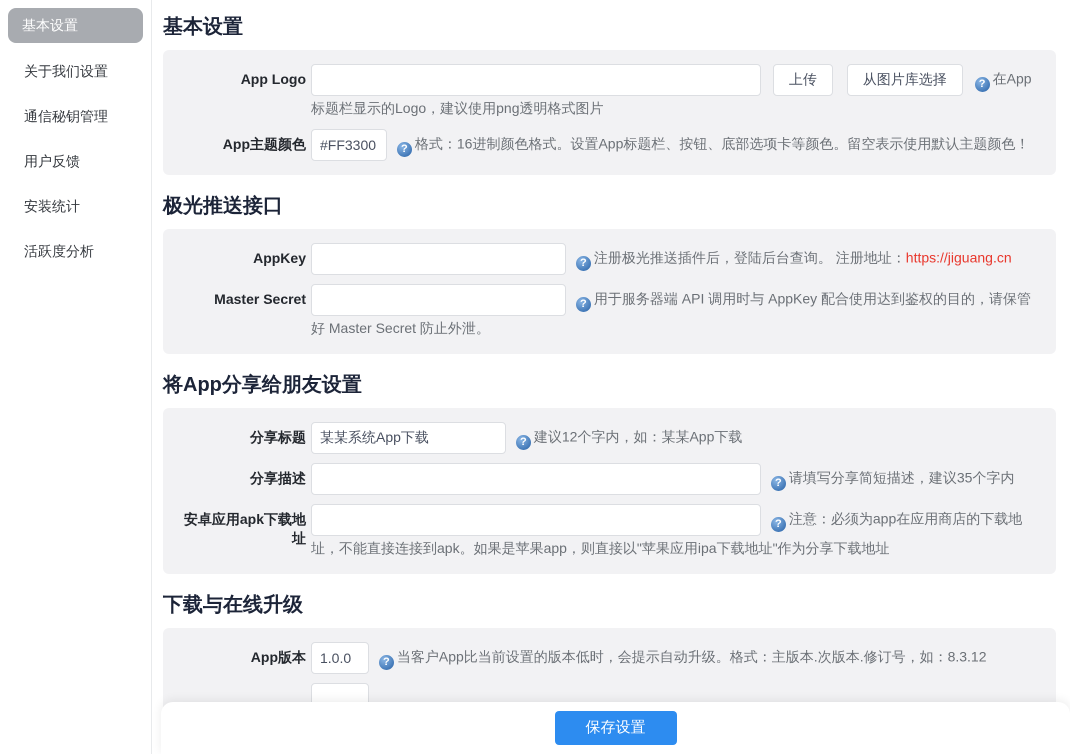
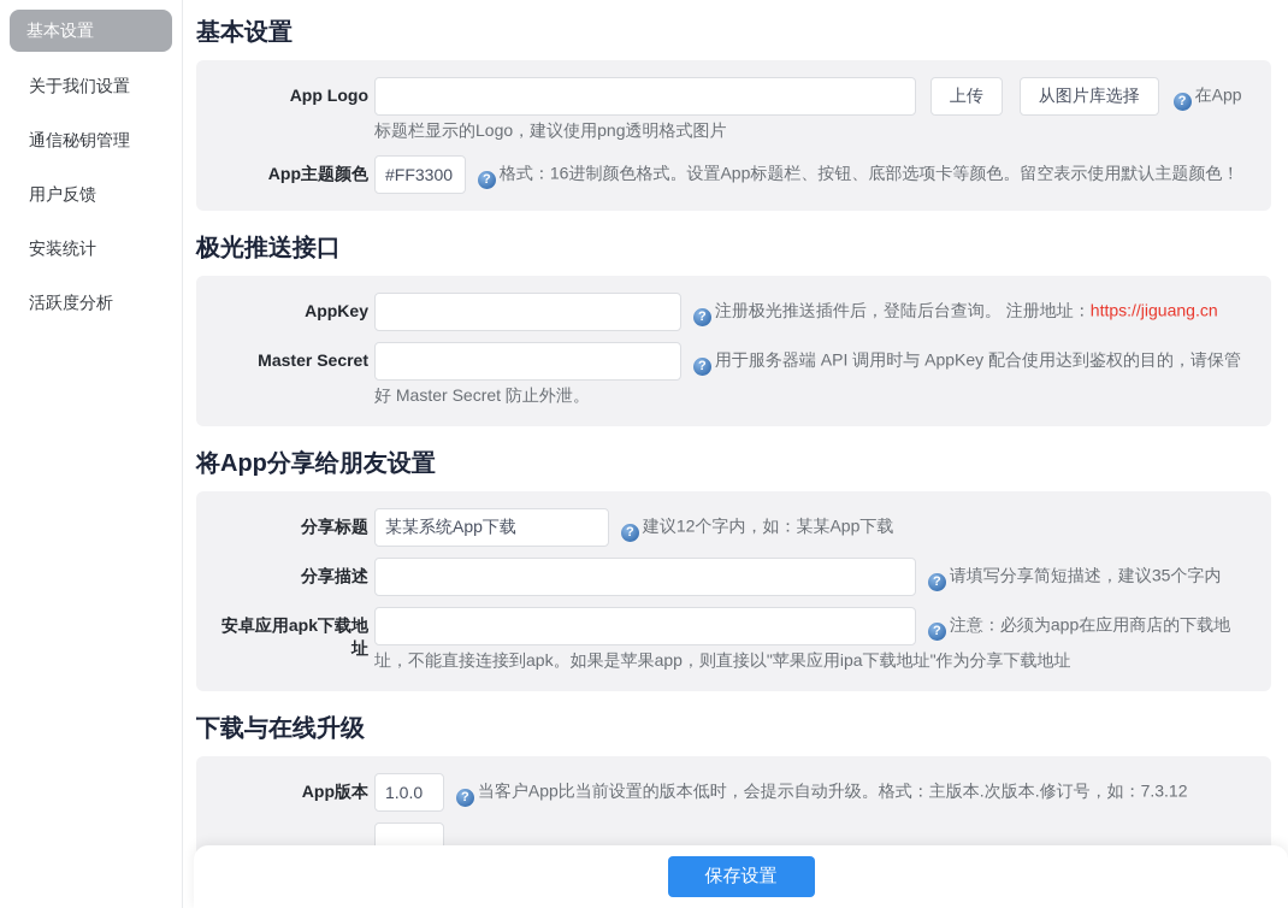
  基本设置
  关于我们设置
  通信秘钥管理
  用户反馈
  安装统计
  活跃度分析
  基本设置
  App Logo
  上传 从图片库选择 ? 在App标题栏显示的Logo，建议使用png透明格式图片
  App主题颜色
  #FF3300 ? 格式：16进制颜色格式。设置App标题栏、按钮、底部选项卡等颜色。留空表示使用默认主题颜色！
  极光推送接口
  AppKey
  ? 注册极光推送插件后，登陆后台查询。 注册地址：https://jiguang.cn
  Master Secret
  ? 用于服务器端 API 调用时与 AppKey 配合使用达到鉴权的目的，请保管好 Master Secret 防止外泄。
  将App分享给朋友设置
  分享标题
  某某系统App下载 ? 建议12个字内，如：某某App下载
  分享描述
  ? 请填写分享简短描述，建议35个字内
  安卓应用apk下载地址
  ? 注意：必须为app在应用商店的下载地址，不能直接连接到apk。如果是苹果app，则直接以"苹果应用ipa下载地址"作为分享下载地址
  下载与在线升级
  App版本
- 1.0.0 ? 当客户App比当前设置的版本低时，会提示自动升级。格式：主版本.次版本.修订号，如：8.3.12
+ 1.0.0 ? 当客户App比当前设置的版本低时，会提示自动升级。格式：主版本.次版本.修订号，如：7.3.12
  保存设置
